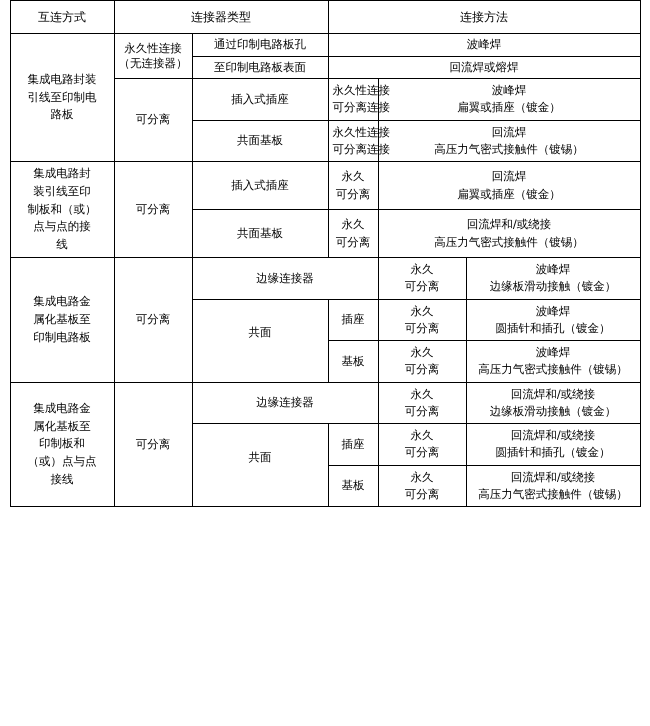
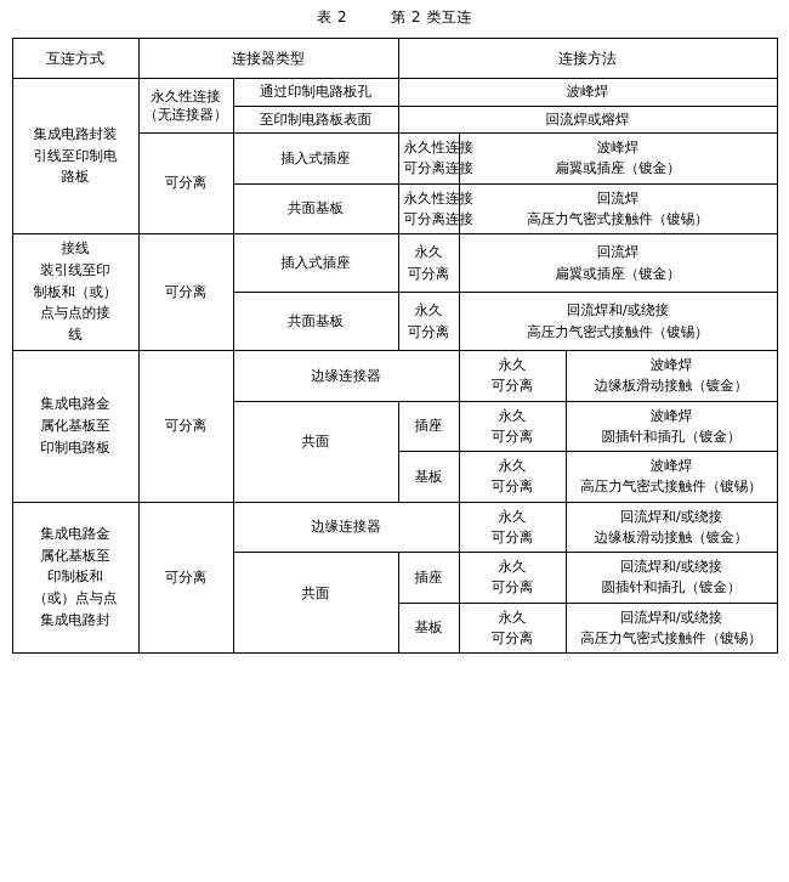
+ 表 2 第 2 类互连
  互连方式	连接器类型	连接方法
  集成电路封装 引线至印制电 路板	永久性连接 （无连接器）	通过印制电路板孔	波峰焊
  至印制电路板表面	回流焊或熔焊
  可分离	插入式插座	永久性连接 可分离连接	波峰焊 扁翼或插座（镀金）
  共面基板	永久性连接 可分离连接	回流焊 高压力气密式接触件（镀锡）
- 集成电路封 装引线至印 制板和（或） 点与点的接 线	可分离	插入式插座	永久 可分离	回流焊 扁翼或插座（镀金）
+ 接线 装引线至印 制板和（或） 点与点的接 线	可分离	插入式插座	永久 可分离	回流焊 扁翼或插座（镀金）
  共面基板	永久 可分离	回流焊和/或绕接 高压力气密式接触件（镀锡）
  集成电路金 属化基板至 印制电路板	可分离	边缘连接器	永久 可分离	波峰焊 边缘板滑动接触（镀金）
  共面	插座	永久 可分离	波峰焊 圆插针和插孔（镀金）
  基板	永久 可分离	波峰焊 高压力气密式接触件（镀锡）
- 集成电路金 属化基板至 印制板和 （或）点与点 接线	可分离	边缘连接器	永久 可分离	回流焊和/或绕接 边缘板滑动接触（镀金）
+ 集成电路金 属化基板至 印制板和 （或）点与点 集成电路封	可分离	边缘连接器	永久 可分离	回流焊和/或绕接 边缘板滑动接触（镀金）
  共面	插座	永久 可分离	回流焊和/或绕接 圆插针和插孔（镀金）
  基板	永久 可分离	回流焊和/或绕接 高压力气密式接触件（镀锡）
